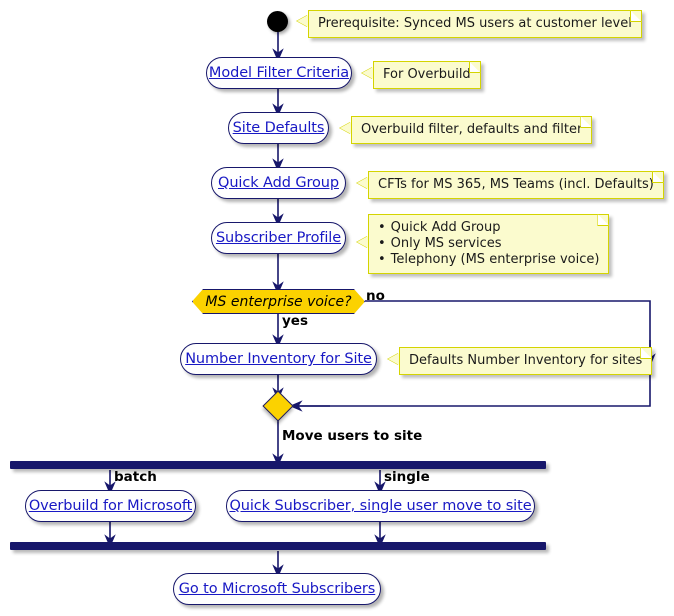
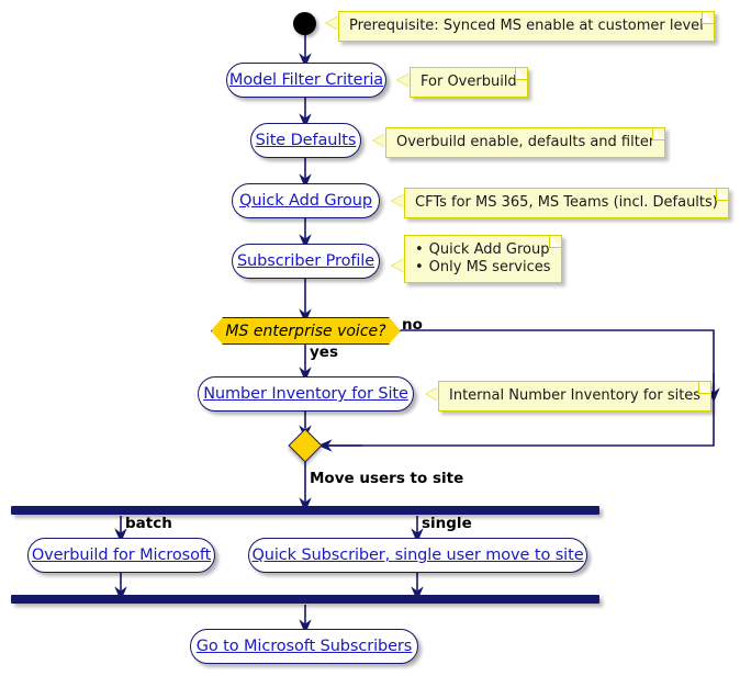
- Prerequisite: Synced MS users at customer level
+ Prerequisite: Synced MS enable at customer level
  Model Filter Criteria
  For Overbuild
  Site Defaults
- Overbuild filter, defaults and filter
+ Overbuild enable, defaults and filter
  Quick Add Group
  CFTs for MS 365, MS Teams (incl. Defaults)
  Subscriber Profile
  Quick Add Group
  Only MS services
- Telephony (MS enterprise voice)
  MS enterprise voice?
  no
  yes
  Number Inventory for Site
- Defaults Number Inventory for sites
+ Internal Number Inventory for sites
  Move users to site
  batch
  single
  Overbuild for Microsoft
  Quick Subscriber, single user move to site
  Go to Microsoft Subscribers
